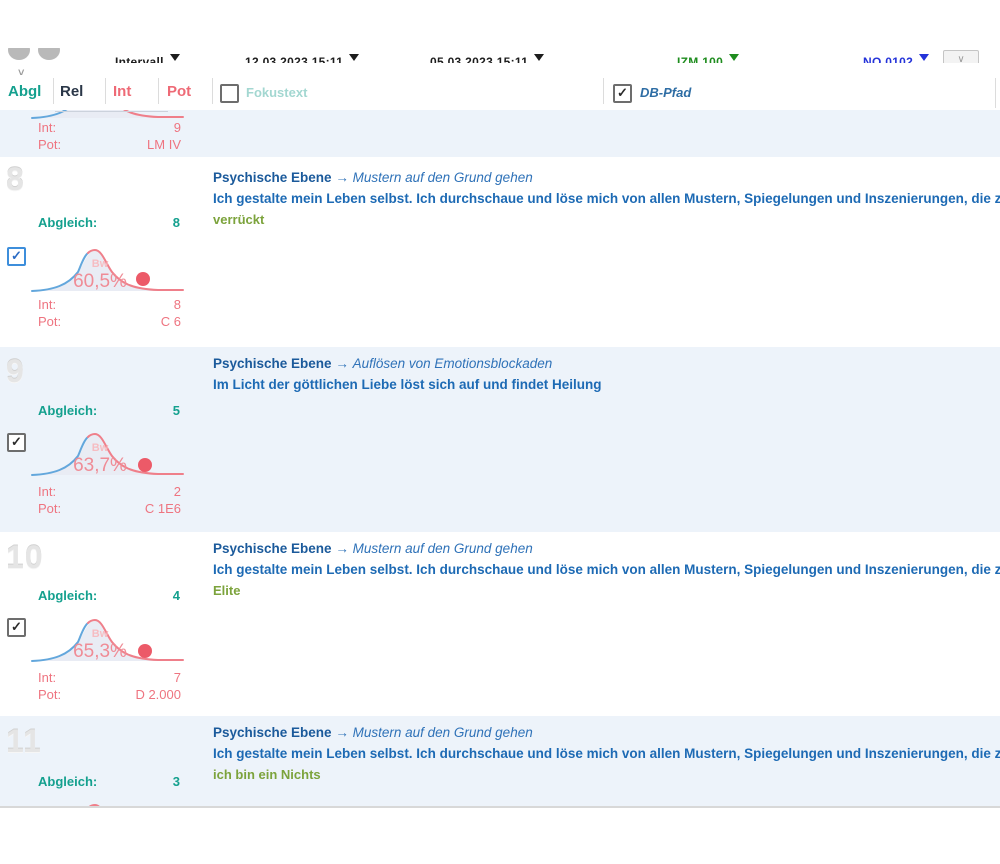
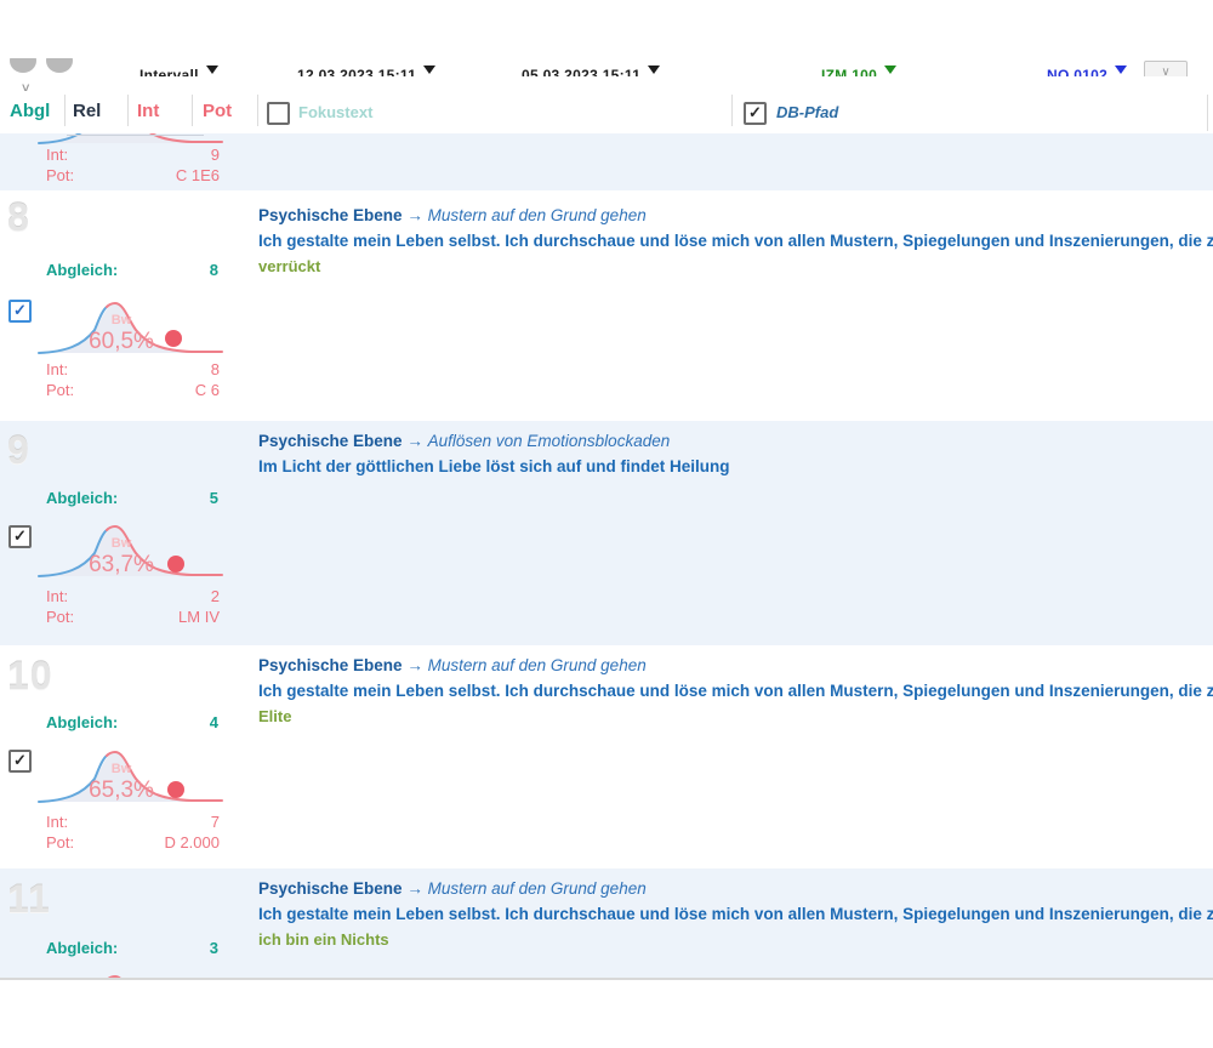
  Intervall
  12.03.2023 15:11
  05.03.2023 15:11
  IZM 100
  NO 0102
  ∨
  ˅
  Abgl
  Rel
  Int
  Pot
  Fokustext
  ✓
  DB-Pfad
  Int:
  9
  Pot:
- LM IV
+ C 1E6
  8
  Abgleich:
  8
  ✓
  Bw
  60,5%
  Int:
  8
  Pot:
  C 6
  Psychische Ebene → Mustern auf den Grund gehen
  Ich gestalte mein Leben selbst. Ich durchschaue und löse mich von allen Mustern, Spiegelungen und Inszenierungen, die z
  verrückt
  9
  Abgleich:
  5
  ✓
  Bw
  63,7%
  Int:
  2
  Pot:
- C 1E6
+ LM IV
  Psychische Ebene → Auflösen von Emotionsblockaden
  Im Licht der göttlichen Liebe löst sich auf und findet Heilung
  10
  Abgleich:
  4
  ✓
  Bw
  65,3%
  Int:
  7
  Pot:
  D 2.000
  Psychische Ebene → Mustern auf den Grund gehen
  Ich gestalte mein Leben selbst. Ich durchschaue und löse mich von allen Mustern, Spiegelungen und Inszenierungen, die z
  Elite
  11
  Abgleich:
  3
  Psychische Ebene → Mustern auf den Grund gehen
  Ich gestalte mein Leben selbst. Ich durchschaue und löse mich von allen Mustern, Spiegelungen und Inszenierungen, die z
  ich bin ein Nichts
